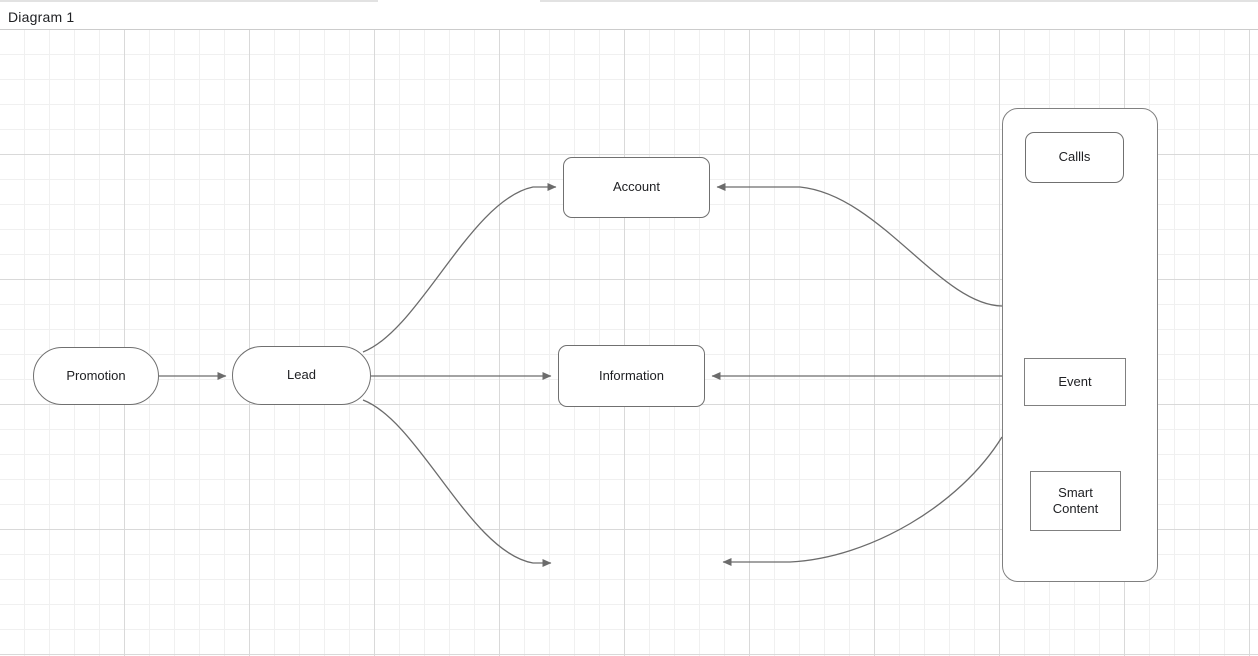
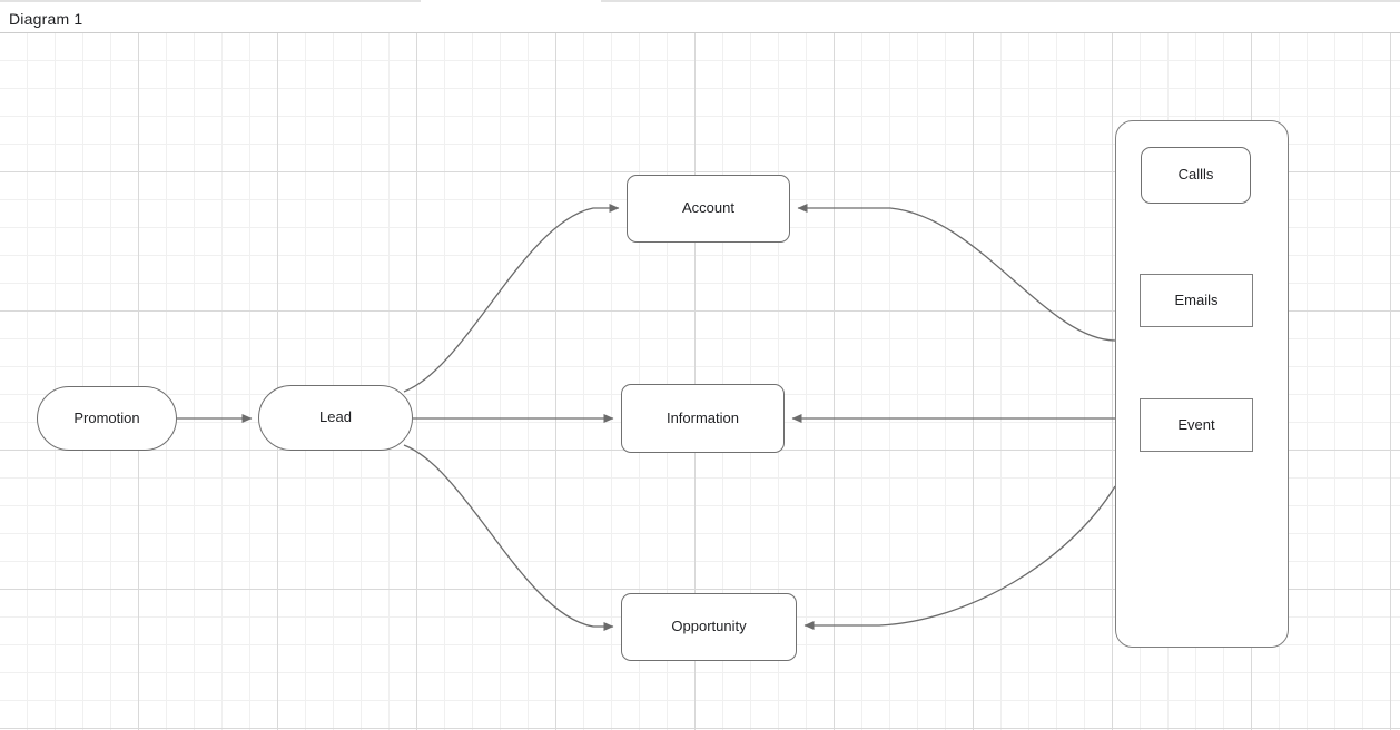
  Diagram 1
  Promotion
  Lead
  Account
  Information
+ Opportunity
  Callls
+ Emails
  Event
- Smart
- Content
